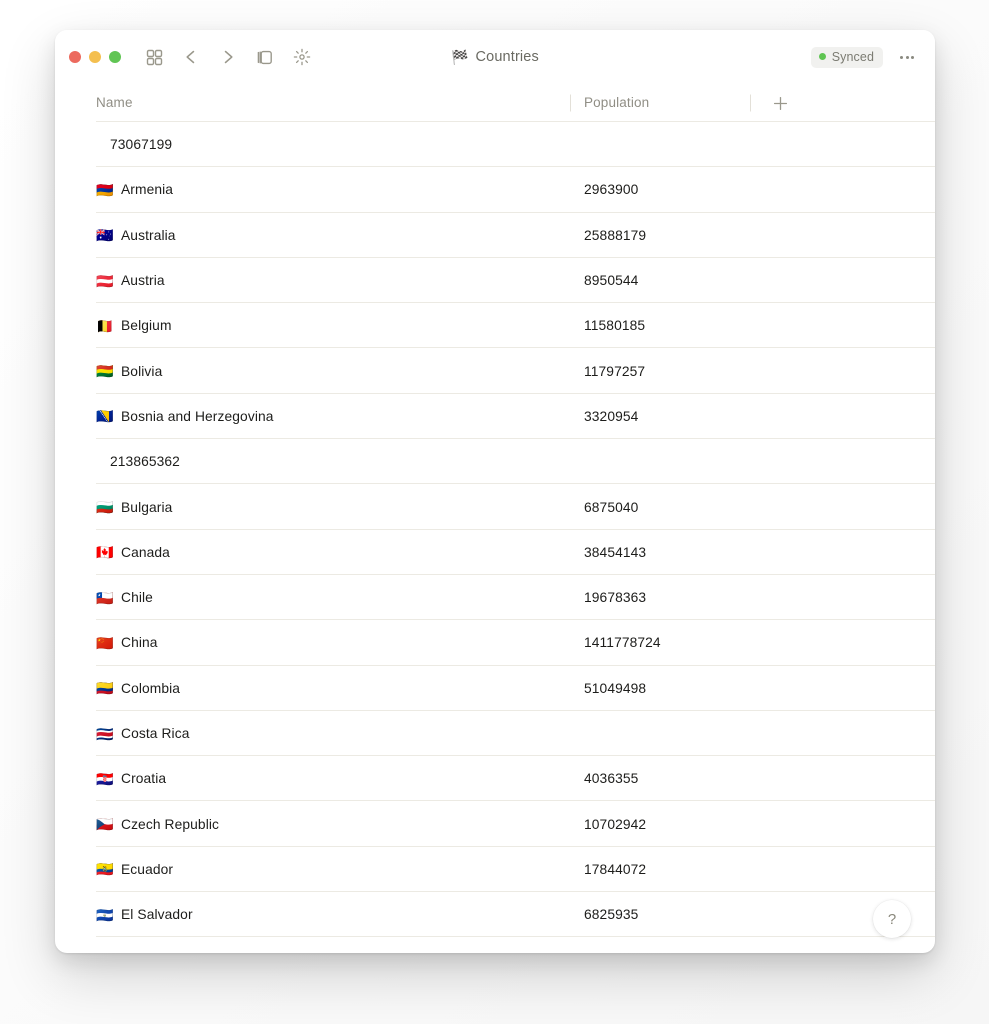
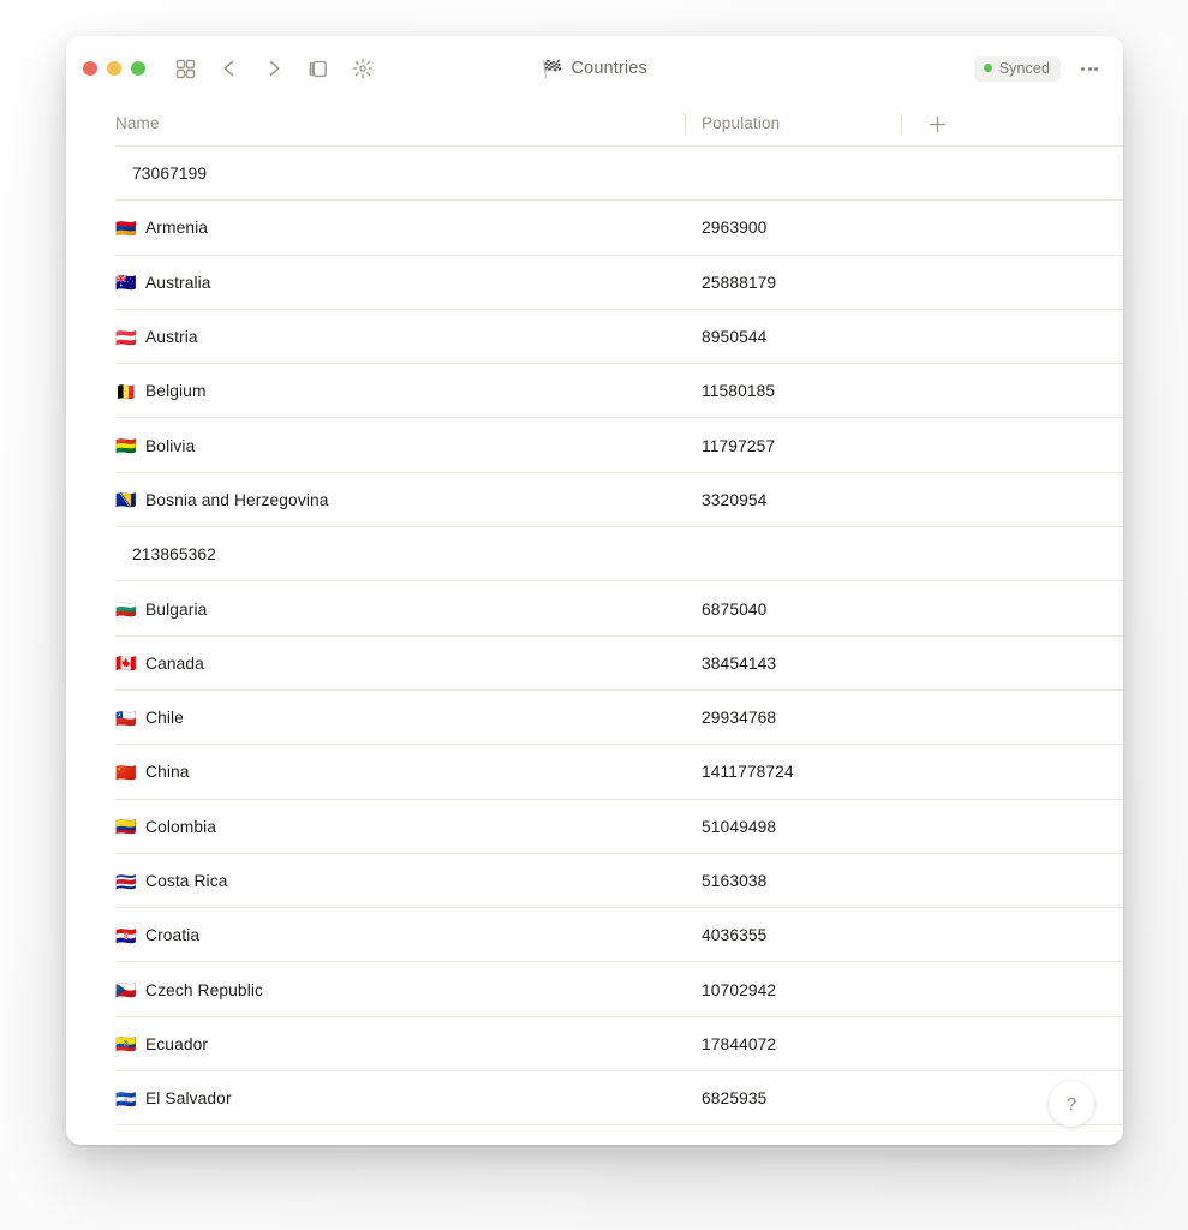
  🏁
  Countries
  Synced
  Name
  Population
  73067199
  🇦🇲
  Armenia
  2963900
  🇦🇺
  Australia
  25888179
  🇦🇹
  Austria
  8950544
  🇧🇪
  Belgium
  11580185
  🇧🇴
  Bolivia
  11797257
  🇧🇦
  Bosnia and Herzegovina
  3320954
  213865362
  🇧🇬
  Bulgaria
  6875040
  🇨🇦
  Canada
  38454143
  🇨🇱
  Chile
- 19678363
+ 29934768
  🇨🇳
  China
  1411778724
  🇨🇴
  Colombia
  51049498
  🇨🇷
  Costa Rica
+ 5163038
  🇭🇷
  Croatia
  4036355
  🇨🇿
  Czech Republic
  10702942
  🇪🇨
  Ecuador
  17844072
  🇸🇻
  El Salvador
  6825935
  ?
